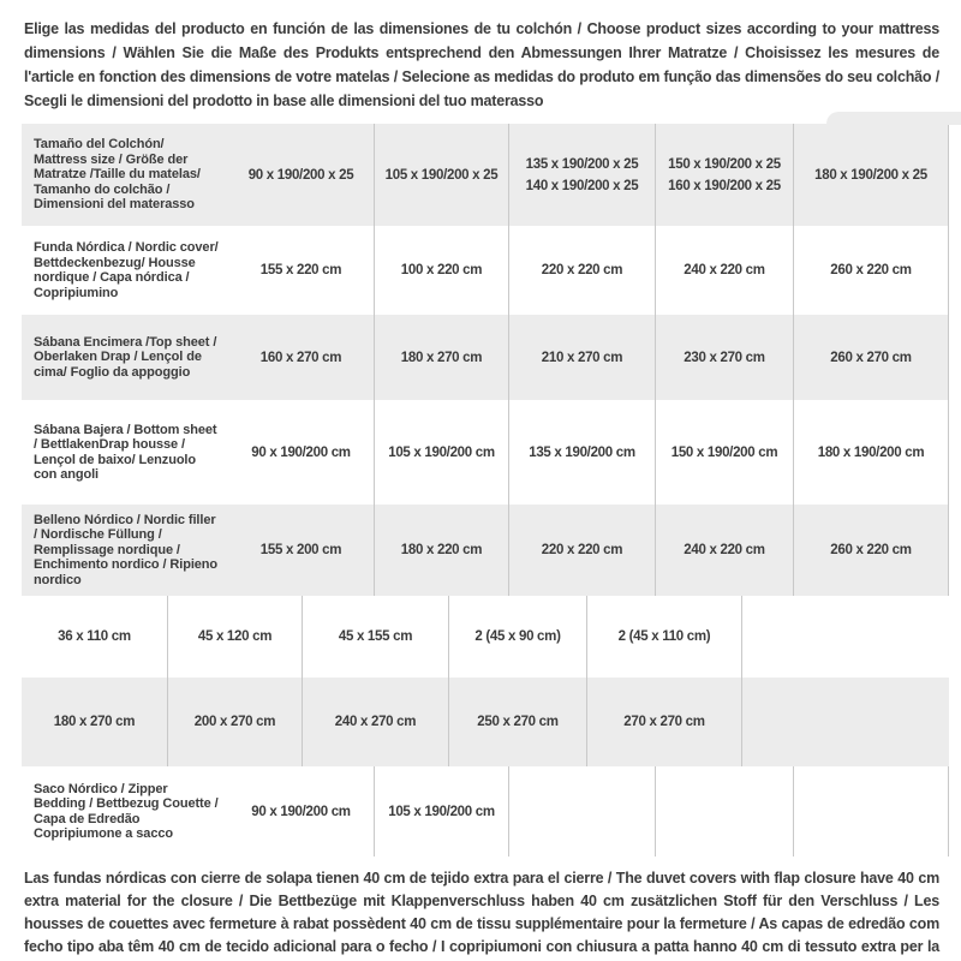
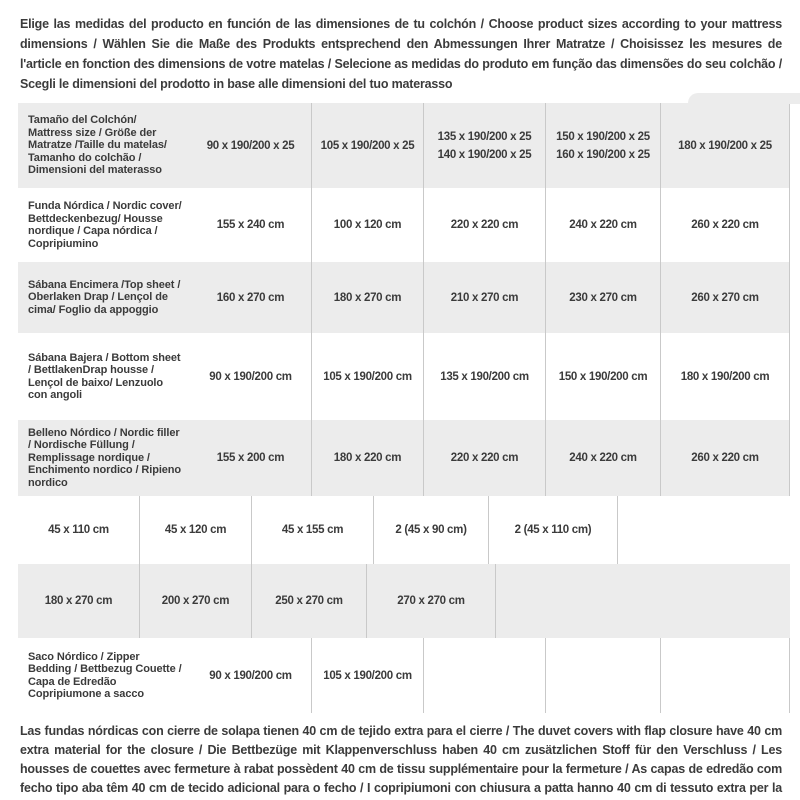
  Elige las medidas del producto en función de las dimensiones de tu colchón / Choose product sizes according to your mattress dimensions / Wählen Sie die Maße des Produkts entsprechend den Abmessungen Ihrer Matratze / Choisissez les mesures de l'article en fonction des dimensions de votre matelas / Selecione as medidas do produto em função das dimensões do seu colchão / Scegli le dimensioni del prodotto in base alle dimensioni del tuo materasso
  Tamaño del Colchón/ Mattress size / Größe der Matratze /Taille du matelas/ Tamanho do colchão / Dimensioni del materasso
  90 x 190/200 x 25
  105 x 190/200 x 25
  135 x 190/200 x 25
  140 x 190/200 x 25
  150 x 190/200 x 25
  160 x 190/200 x 25
  180 x 190/200 x 25
  Funda Nórdica / Nordic cover/ Bettdeckenbezug/ Housse nordique / Capa nórdica / Copripiumino
- 155 x 220 cm
+ 155 x 240 cm
- 100 x 220 cm
+ 100 x 120 cm
  220 x 220 cm
  240 x 220 cm
  260 x 220 cm
  Sábana Encimera /Top sheet / Oberlaken Drap / Lençol de cima/ Foglio da appoggio
  160 x 270 cm
  180 x 270 cm
  210 x 270 cm
  230 x 270 cm
  260 x 270 cm
  Sábana Bajera / Bottom sheet / BettlakenDrap housse / Lençol de baixo/ Lenzuolo con angoli
  90 x 190/200 cm
  105 x 190/200 cm
  135 x 190/200 cm
  150 x 190/200 cm
  180 x 190/200 cm
  Belleno Nórdico / Nordic filler / Nordische Füllung / Remplissage nordique / Enchimento nordico / Ripieno nordico
  155 x 200 cm
  180 x 220 cm
  220 x 220 cm
  240 x 220 cm
  260 x 220 cm
- 36 x 110 cm
+ 45 x 110 cm
  45 x 120 cm
  45 x 155 cm
  2 (45 x 90 cm)
  2 (45 x 110 cm)
  180 x 270 cm
  200 x 270 cm
- 240 x 270 cm
  250 x 270 cm
  270 x 270 cm
  Saco Nórdico / Zipper Bedding / Bettbezug Couette / Capa de Edredão Copripiumone a sacco
  90 x 190/200 cm
  105 x 190/200 cm
  Las fundas nórdicas con cierre de solapa tienen 40 cm de tejido extra para el cierre / The duvet covers with flap closure have 40 cm extra material for the closure / Die Bettbezüge mit Klappenverschluss haben 40 cm zusätzlichen Stoff für den Verschluss / Les housses de couettes avec fermeture à rabat possèdent 40 cm de tissu supplémentaire pour la fermeture / As capas de edredão com fecho tipo aba têm 40 cm de tecido adicional para o fecho / I copripiumoni con chiusura a patta hanno 40 cm di tessuto extra per la
